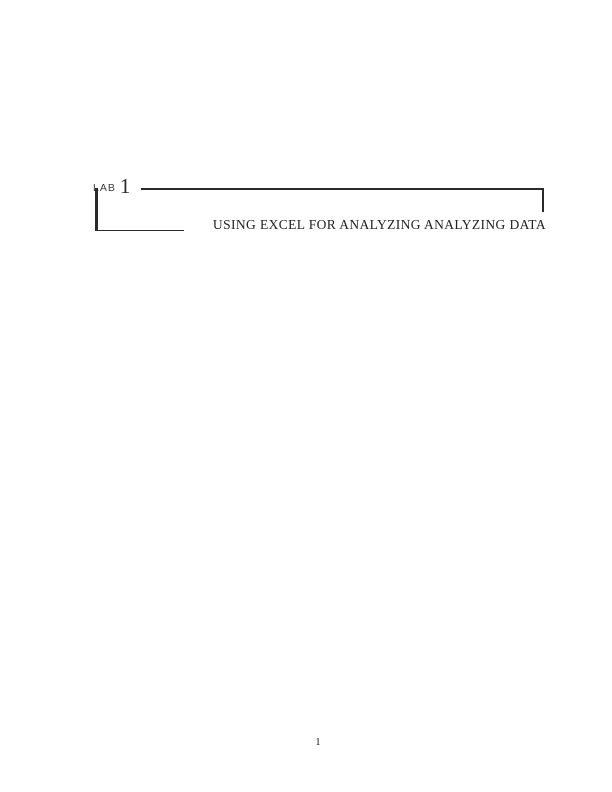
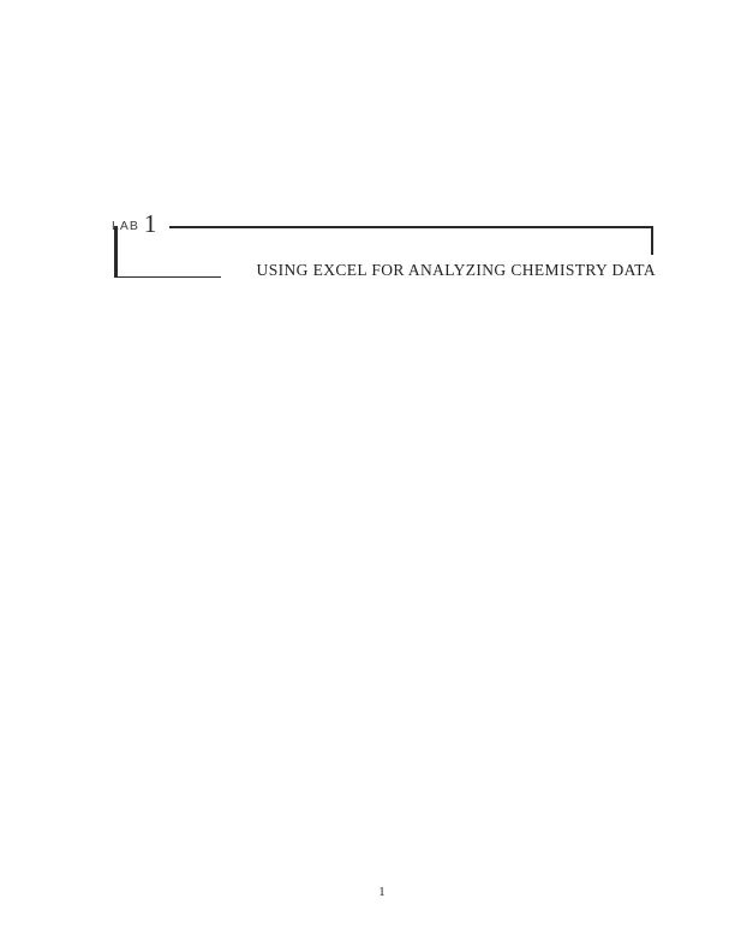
  AB 1
- USING EXCEL FOR ANALYZING ANALYZING DATA
+ USING EXCEL FOR ANALYZING CHEMISTRY DATA
  1
